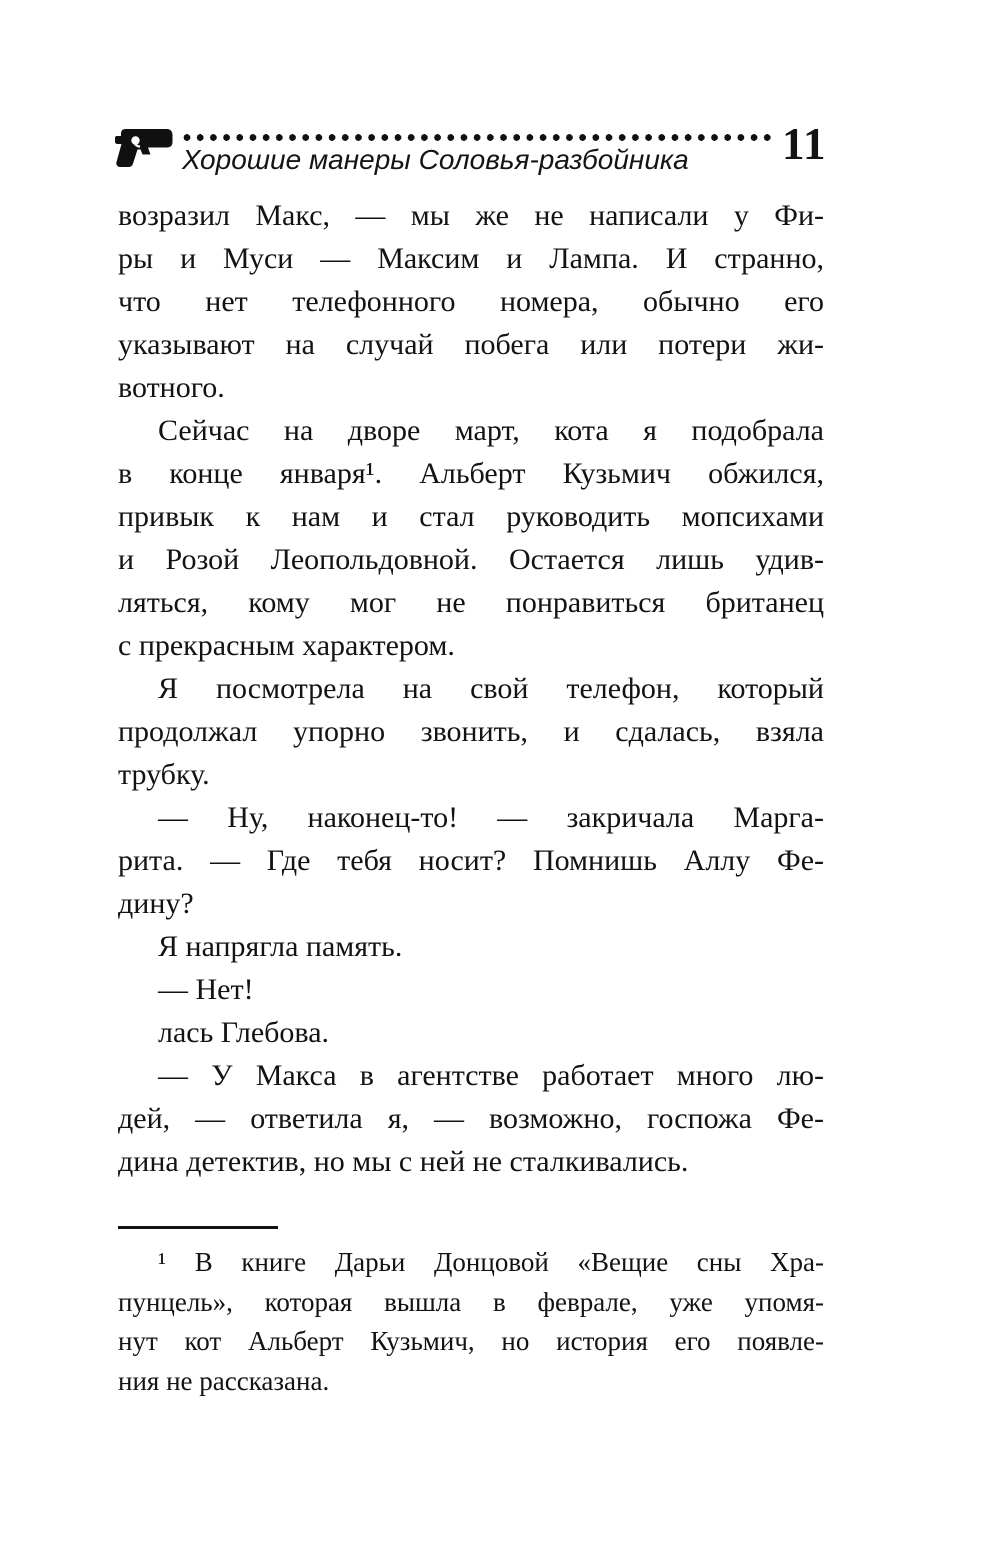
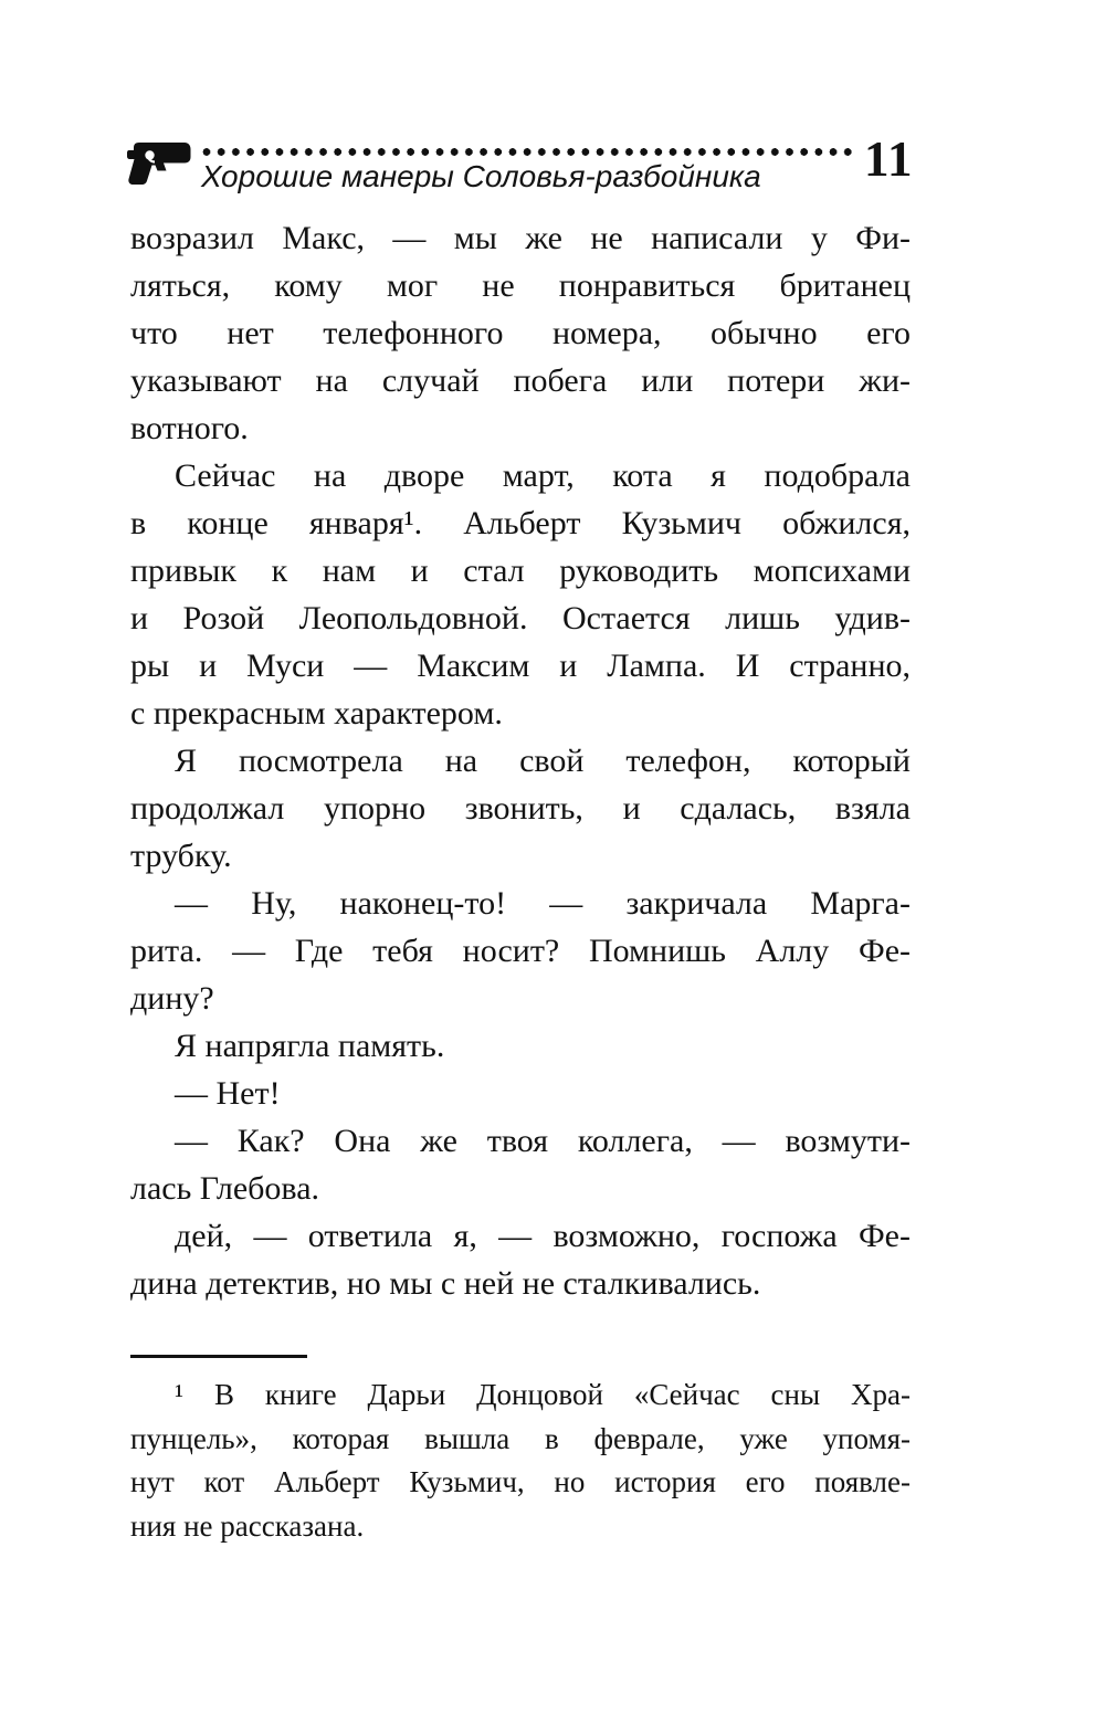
  11
  Хорошие манеры Соловья-разбойника
  возразил Макс, — мы же не написали у Фи-
- ры и Муси — Максим и Лампа. И странно,
+ ляться, кому мог не понравиться британец
  что нет телефонного номера, обычно его
  указывают на случай побега или потери жи-
  вотного.
  Сейчас на дворе март, кота я подобрала
  в конце января¹. Альберт Кузьмич обжился,
  привык к нам и стал руководить мопсихами
  и Розой Леопольдовной. Остается лишь удив-
- ляться, кому мог не понравиться британец
+ ры и Муси — Максим и Лампа. И странно,
  с прекрасным характером.
  Я посмотрела на свой телефон, который
  продолжал упорно звонить, и сдалась, взяла
  трубку.
  — Ну, наконец-то! — закричала Марга-
  рита. — Где тебя носит? Помнишь Аллу Фе-
  дину?
  Я напрягла память.
  — Нет!
+ — Как? Она же твоя коллега, — возмути-
  лась Глебова.
- — У Макса в агентстве работает много лю-
  дей, — ответила я, — возможно, госпожа Фе-
  дина детектив, но мы с ней не сталкивались.
- ¹ В книге Дарьи Донцовой «Вещие сны Хра-
+ ¹ В книге Дарьи Донцовой «Сейчас сны Хра-
  пунцель», которая вышла в феврале, уже упомя-
  нут кот Альберт Кузьмич, но история его появле-
  ния не рассказана.
